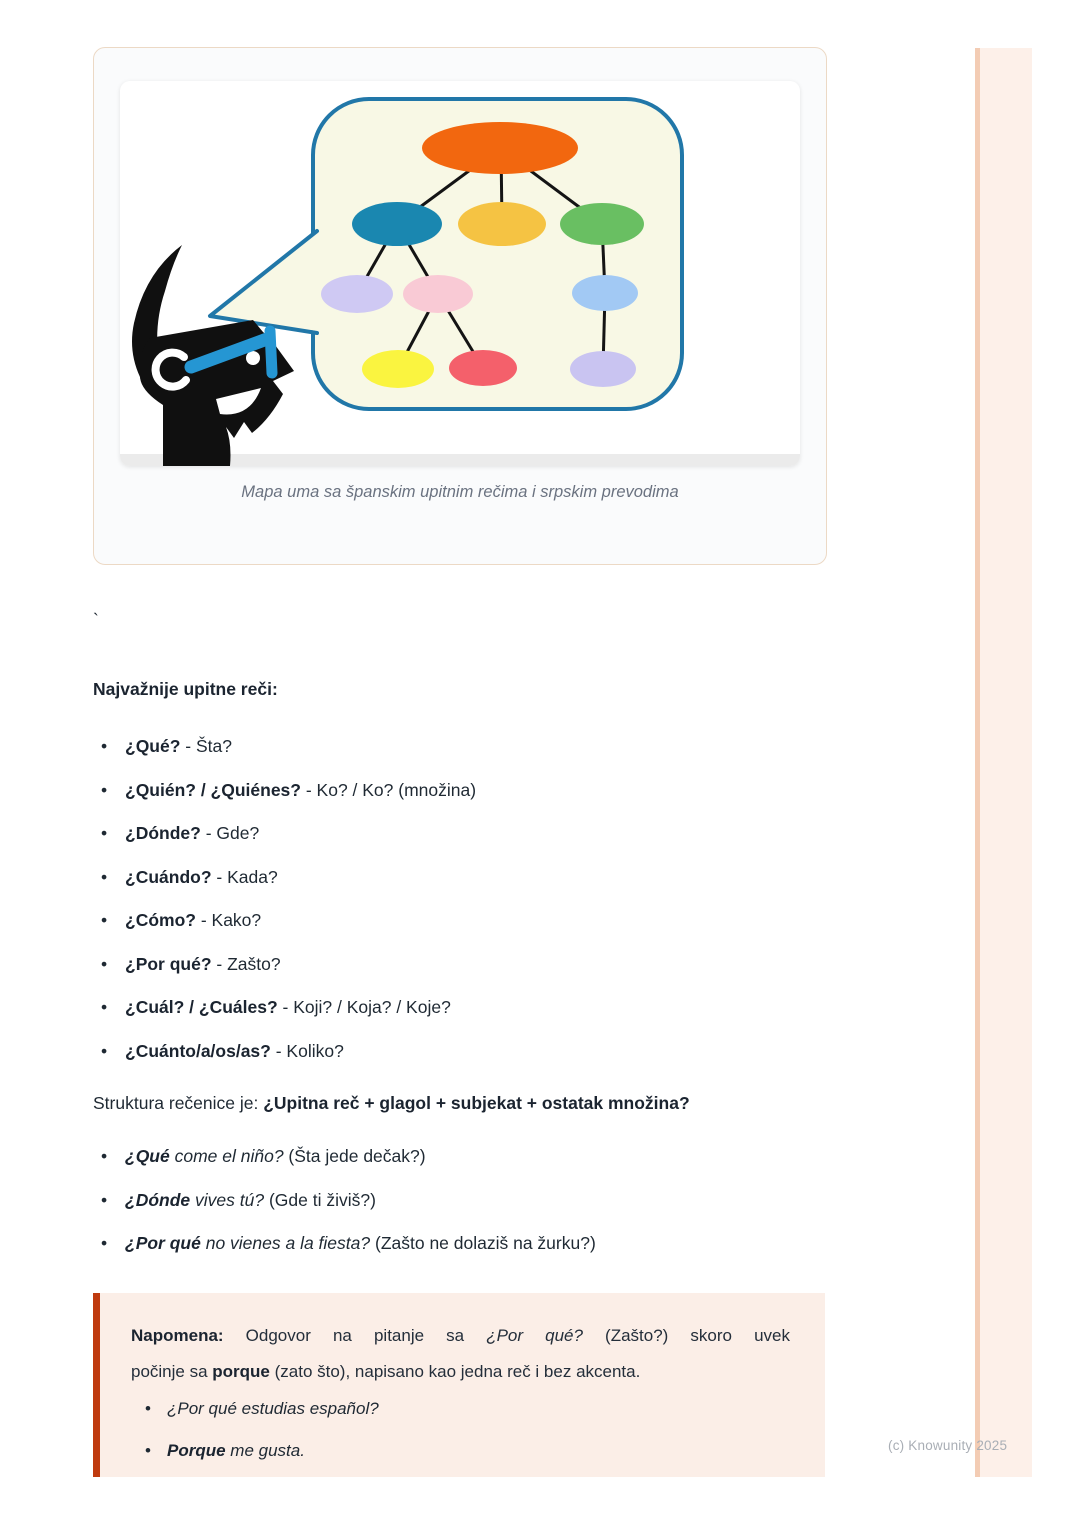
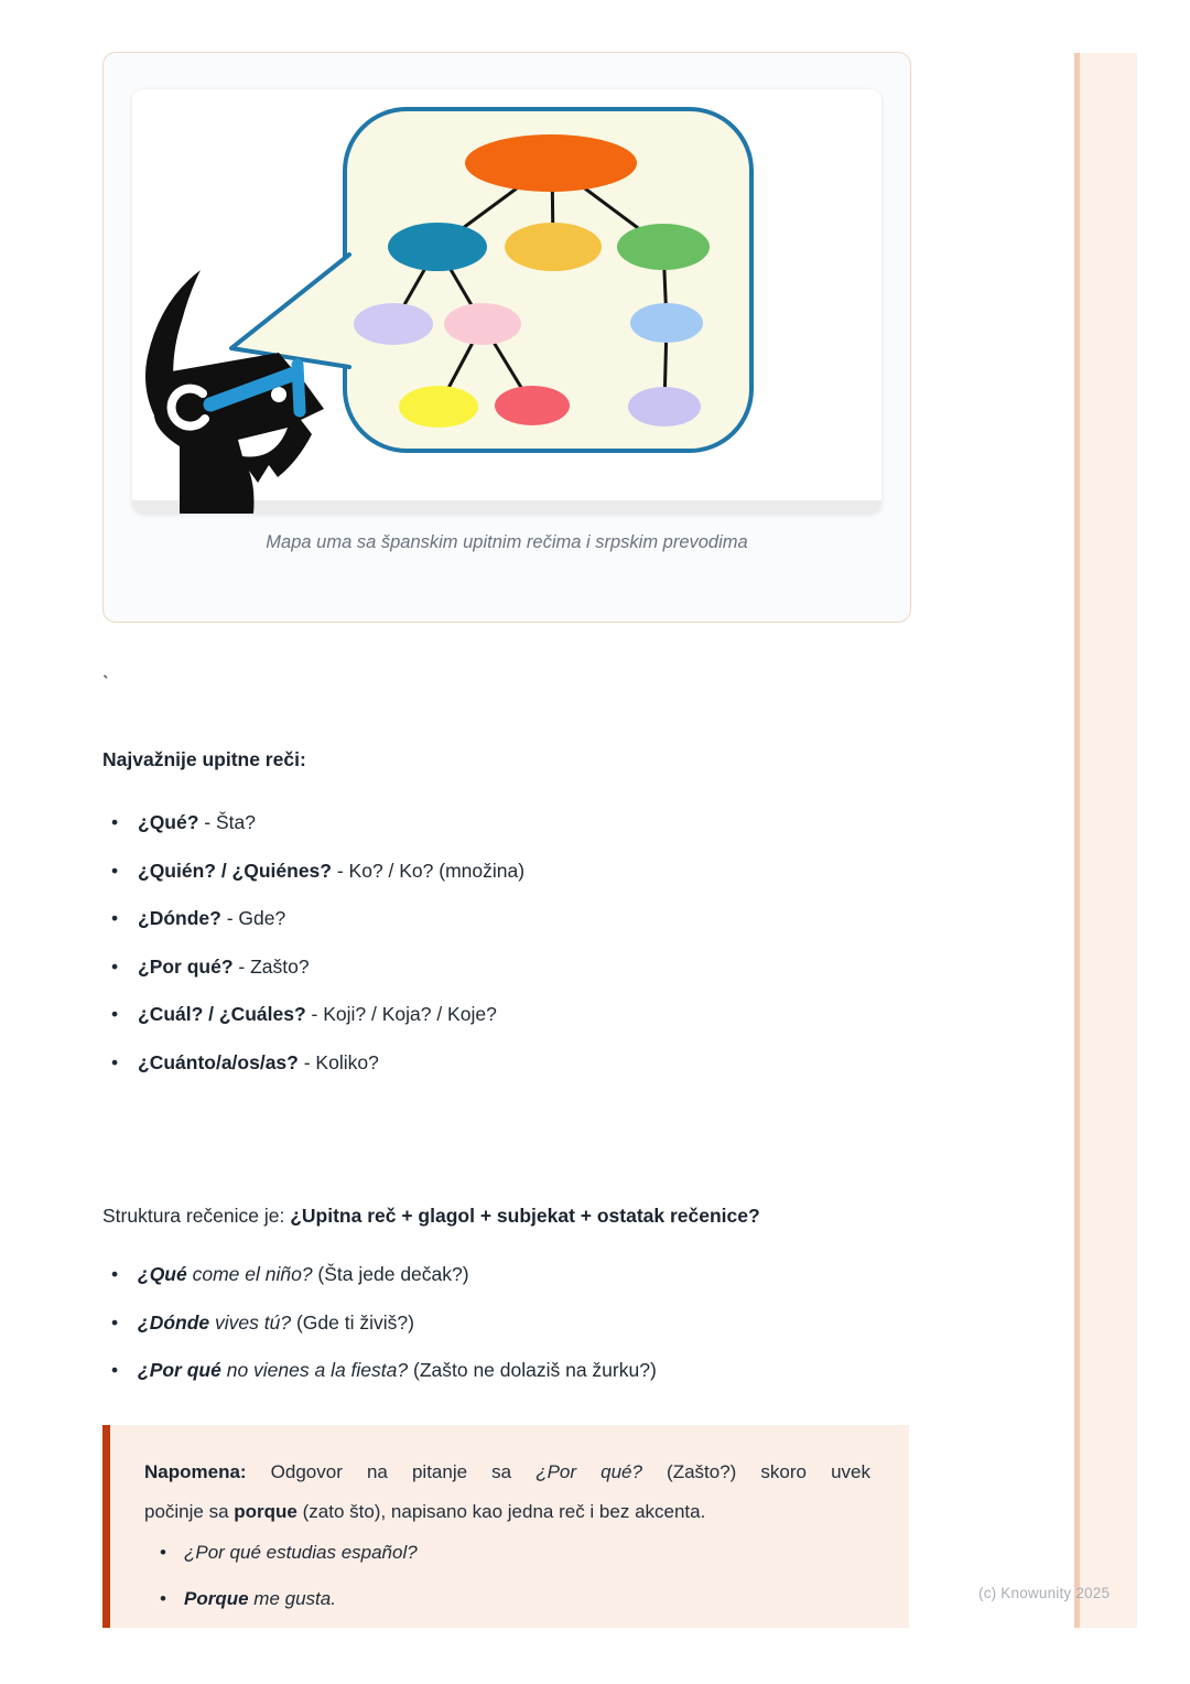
  Mapa uma sa španskim upitnim rečima i srpskim prevodima
  `
  Najvažnije upitne reči:
  ¿Qué? - Šta?
  ¿Quién? / ¿Quiénes? - Ko? / Ko? (množina)
  ¿Dónde? - Gde?
- ¿Cuándo? - Kada?
- ¿Cómo? - Kako?
  ¿Por qué? - Zašto?
  ¿Cuál? / ¿Cuáles? - Koji? / Koja? / Koje?
  ¿Cuánto/a/os/as? - Koliko?
- Struktura rečenice je: ¿Upitna reč + glagol + subjekat + ostatak množina?
+ Struktura rečenice je: ¿Upitna reč + glagol + subjekat + ostatak rečenice?
  ¿Qué come el niño? (Šta jede dečak?)
  ¿Dónde vives tú? (Gde ti živiš?)
  ¿Por qué no vienes a la fiesta? (Zašto ne dolaziš na žurku?)
  Napomena: Odgovor na pitanje sa ¿Por qué? (Zašto?) skoro uvek
  počinje sa porque (zato što), napisano kao jedna reč i bez akcenta.
  ¿Por qué estudias español?
  Porque me gusta.
  (c) Knowunity 2025
